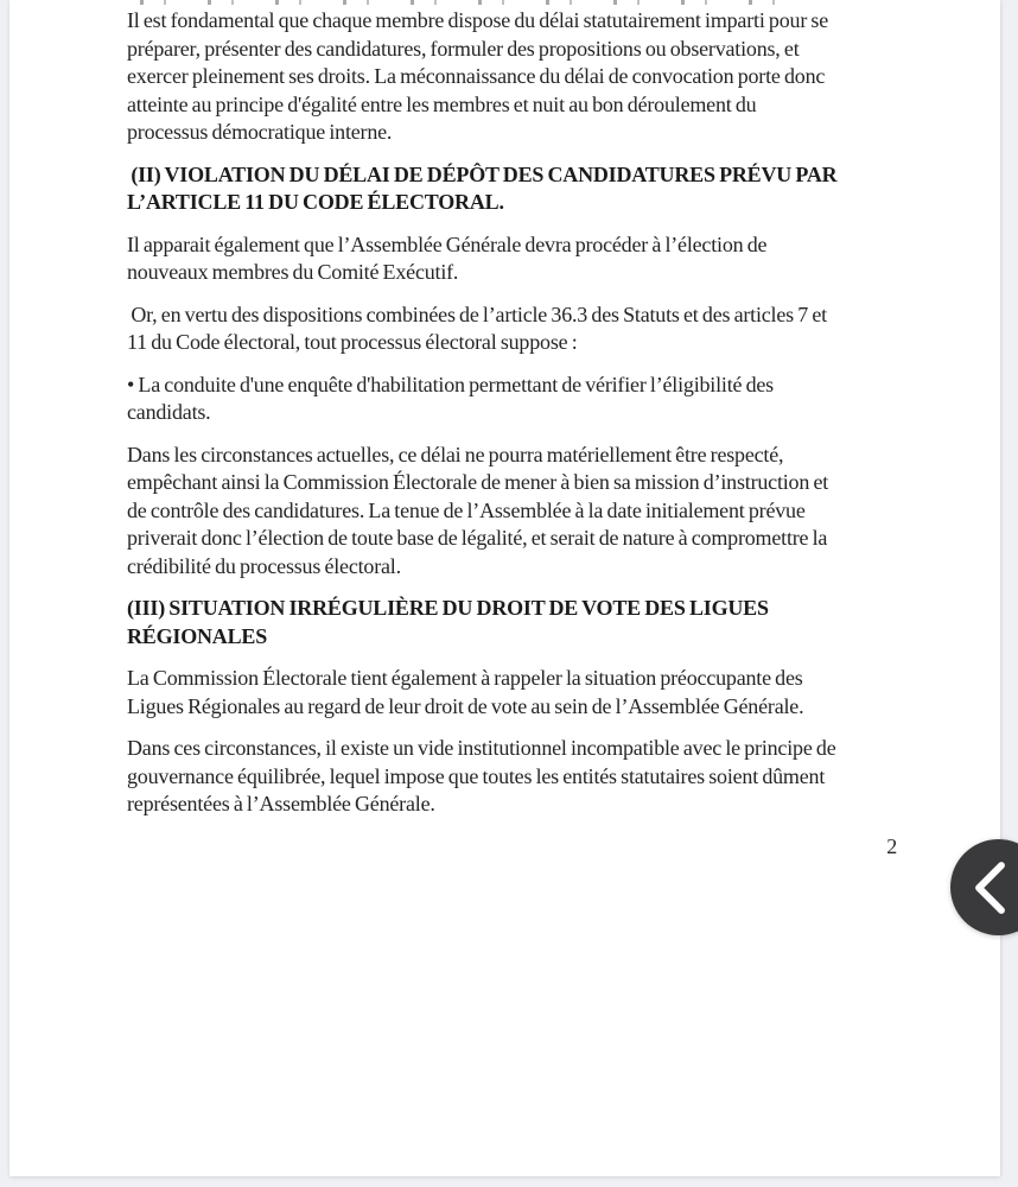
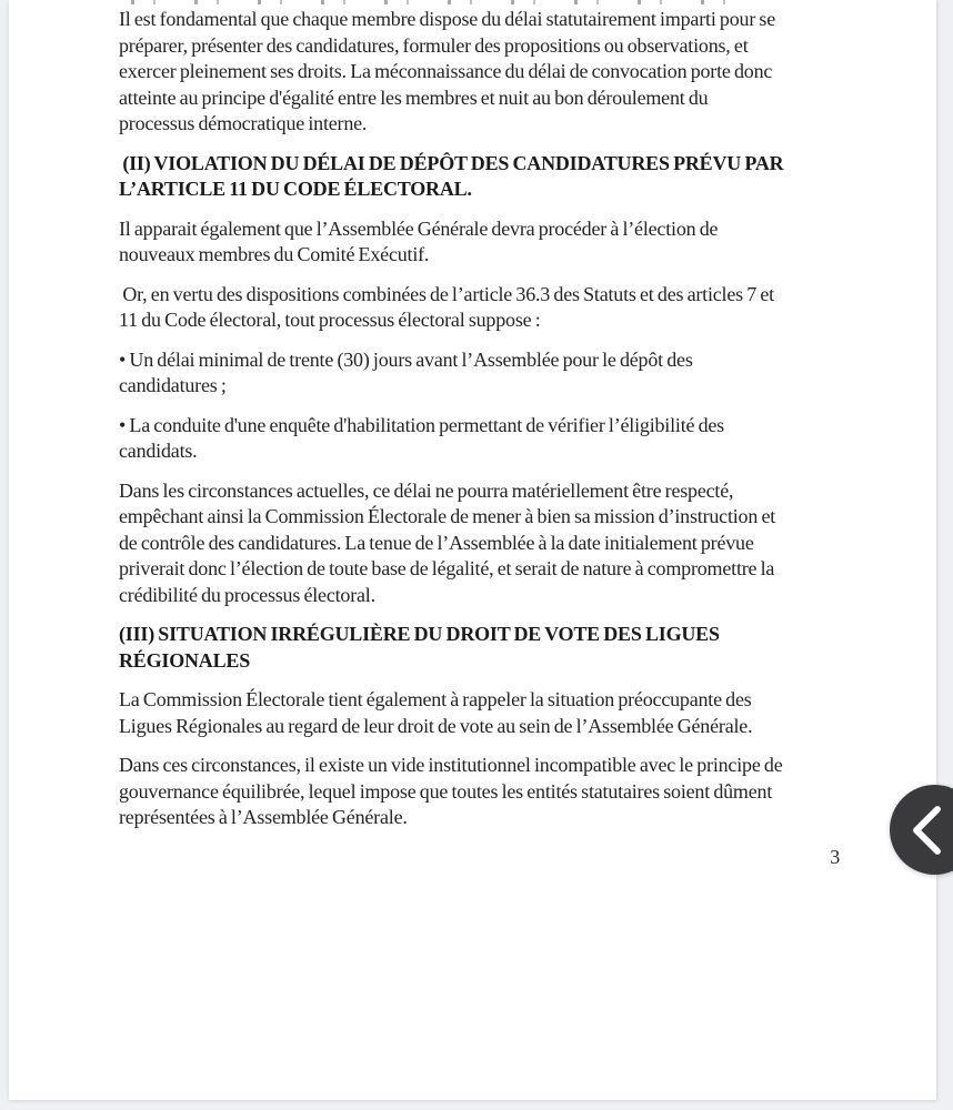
  Il est fondamental que chaque membre dispose du délai statutairement imparti pour se
  préparer, présenter des candidatures, formuler des propositions ou observations, et
  exercer pleinement ses droits. La méconnaissance du délai de convocation porte donc
  atteinte au principe d'égalité entre les membres et nuit au bon déroulement du
  processus démocratique interne.
  (II) VIOLATION DU DÉLAI DE DÉPÔT DES CANDIDATURES PRÉVU PAR
  L’ARTICLE 11 DU CODE ÉLECTORAL.
  Il apparait également que l’Assemblée Générale devra procéder à l’élection de
  nouveaux membres du Comité Exécutif.
  Or, en vertu des dispositions combinées de l’article 36.3 des Statuts et des articles 7 et
  11 du Code électoral, tout processus électoral suppose :
+ • Un délai minimal de trente (30) jours avant l’Assemblée pour le dépôt des
+ candidatures ;
  • La conduite d'une enquête d'habilitation permettant de vérifier l’éligibilité des
  candidats.
  Dans les circonstances actuelles, ce délai ne pourra matériellement être respecté,
  empêchant ainsi la Commission Électorale de mener à bien sa mission d’instruction et
  de contrôle des candidatures. La tenue de l’Assemblée à la date initialement prévue
  priverait donc l’élection de toute base de légalité, et serait de nature à compromettre la
  crédibilité du processus électoral.
  (III) SITUATION IRRÉGULIÈRE DU DROIT DE VOTE DES LIGUES
  RÉGIONALES
  La Commission Électorale tient également à rappeler la situation préoccupante des
  Ligues Régionales au regard de leur droit de vote au sein de l’Assemblée Générale.
  Dans ces circonstances, il existe un vide institutionnel incompatible avec le principe de
  gouvernance équilibrée, lequel impose que toutes les entités statutaires soient dûment
  représentées à l’Assemblée Générale.
- 2
+ 3
